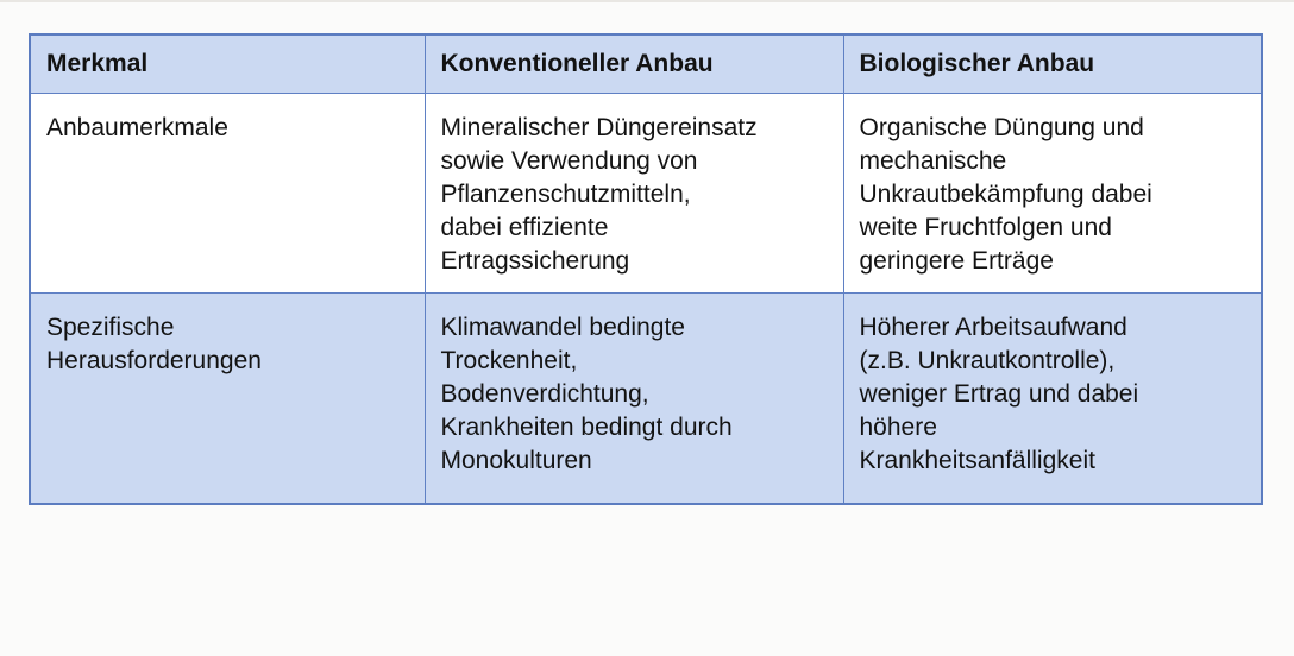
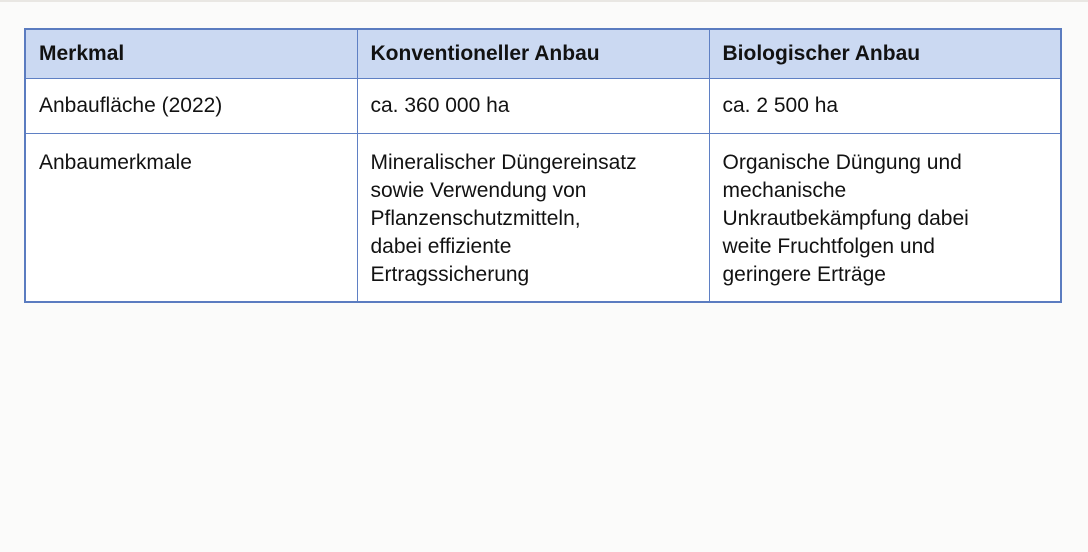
  Merkmal	Konventioneller Anbau	Biologischer Anbau
+ Anbaufläche (2022)	ca. 360 000 ha	ca. 2 500 ha
  Anbaumerkmale	Mineralischer Düngereinsatz sowie Verwendung von Pflanzenschutzmitteln, dabei effiziente Ertragssicherung	Organische Düngung und mechanische Unkrautbekämpfung dabei weite Fruchtfolgen und geringere Erträge
- Spezifische Herausforderungen	Klimawandel bedingte Trockenheit, Bodenverdichtung, Krankheiten bedingt durch Monokulturen	Höherer Arbeitsaufwand (z.B. Unkrautkontrolle), weniger Ertrag und dabei höhere Krankheitsanfälligkeit
